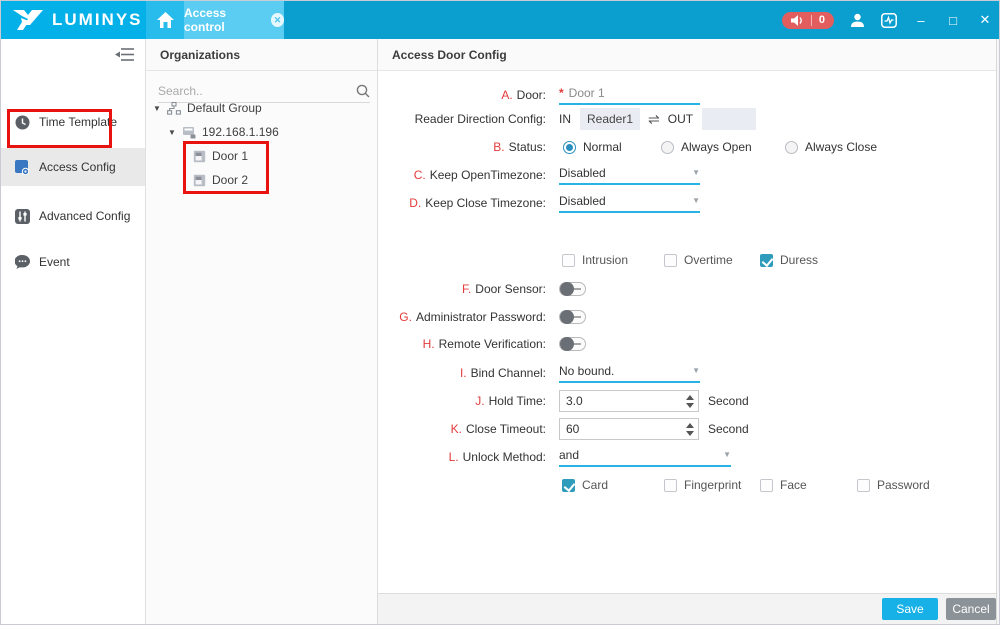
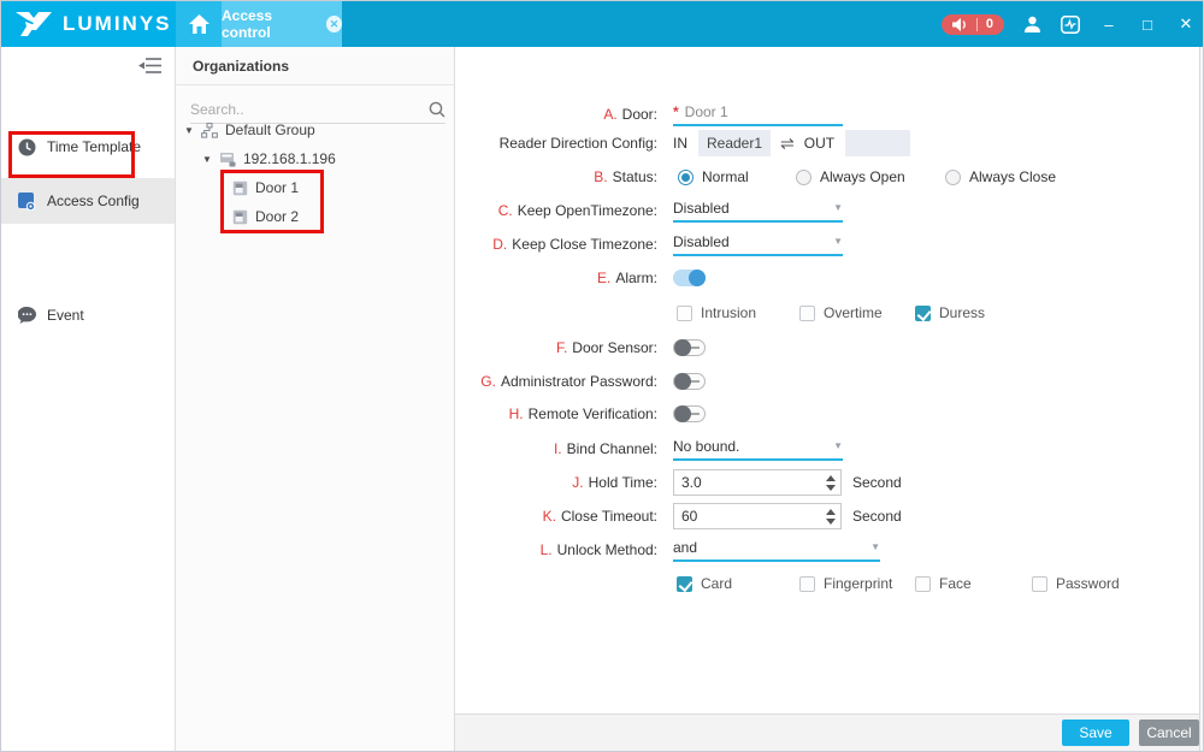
  LUMINYS
  Access control
  ✕
  0
  –
  □
  ✕
  Time Template
  Access Config
- Advanced Config
  Event
  Organizations
  Search..
  ▼
  Default Group
  ▼
  192.168.1.196
  Door 1
  Door 2
- Access Door Config
  A. Door:
  *
  Door 1
  Reader Direction Config:
  IN
  Reader1
  ⇌
  OUT
  B. Status:
  Normal
  Always Open
  Always Close
  C. Keep OpenTimezone:
  Disabled
  ▼
  D. Keep Close Timezone:
  Disabled
  ▼
+ E. Alarm:
  Intrusion
  Overtime
  Duress
  F. Door Sensor:
  G. Administrator Password:
  H. Remote Verification:
  I. Bind Channel:
  No bound.
  ▼
  J. Hold Time:
  3.0
  Second
  K. Close Timeout:
  60
  Second
  L. Unlock Method:
  and
  ▼
  Card
  Fingerprint
  Face
  Password
  Save
  Cancel
